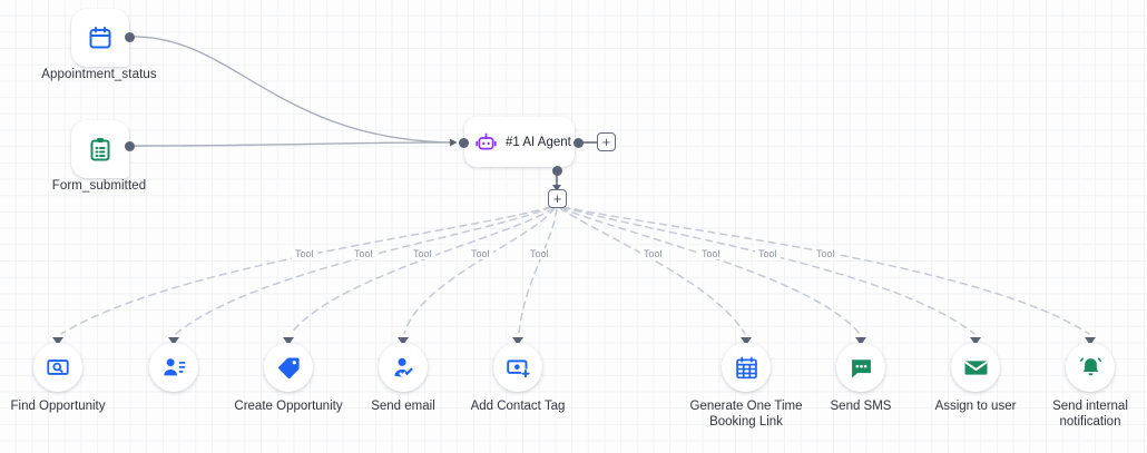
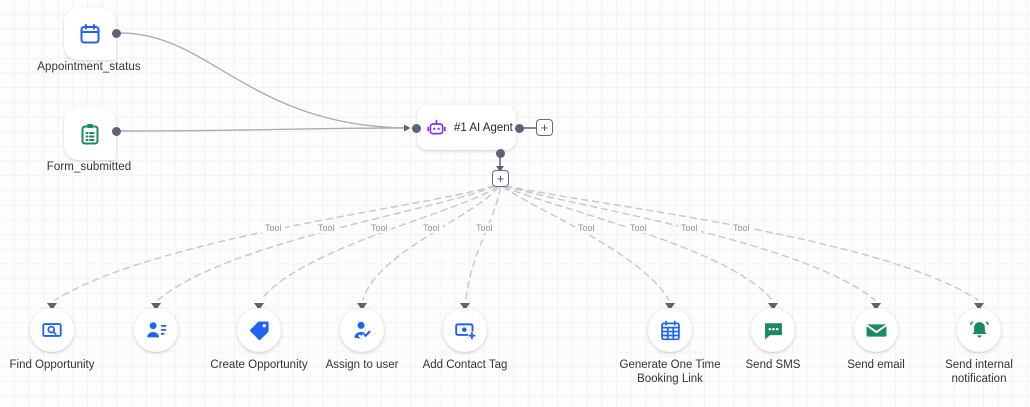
  Appointment_status
  Form_submitted
  #1 AI Agent
  +
  +
  Tool
  Tool
  Tool
  Tool
  Tool
  Tool
  Tool
  Tool
  Tool
  Find Opportunity
  Create Opportunity
- Send email
+ Assign to user
  Add Contact Tag
  Generate One Time
  Booking Link
  Send SMS
- Assign to user
+ Send email
  Send internal
  notification
